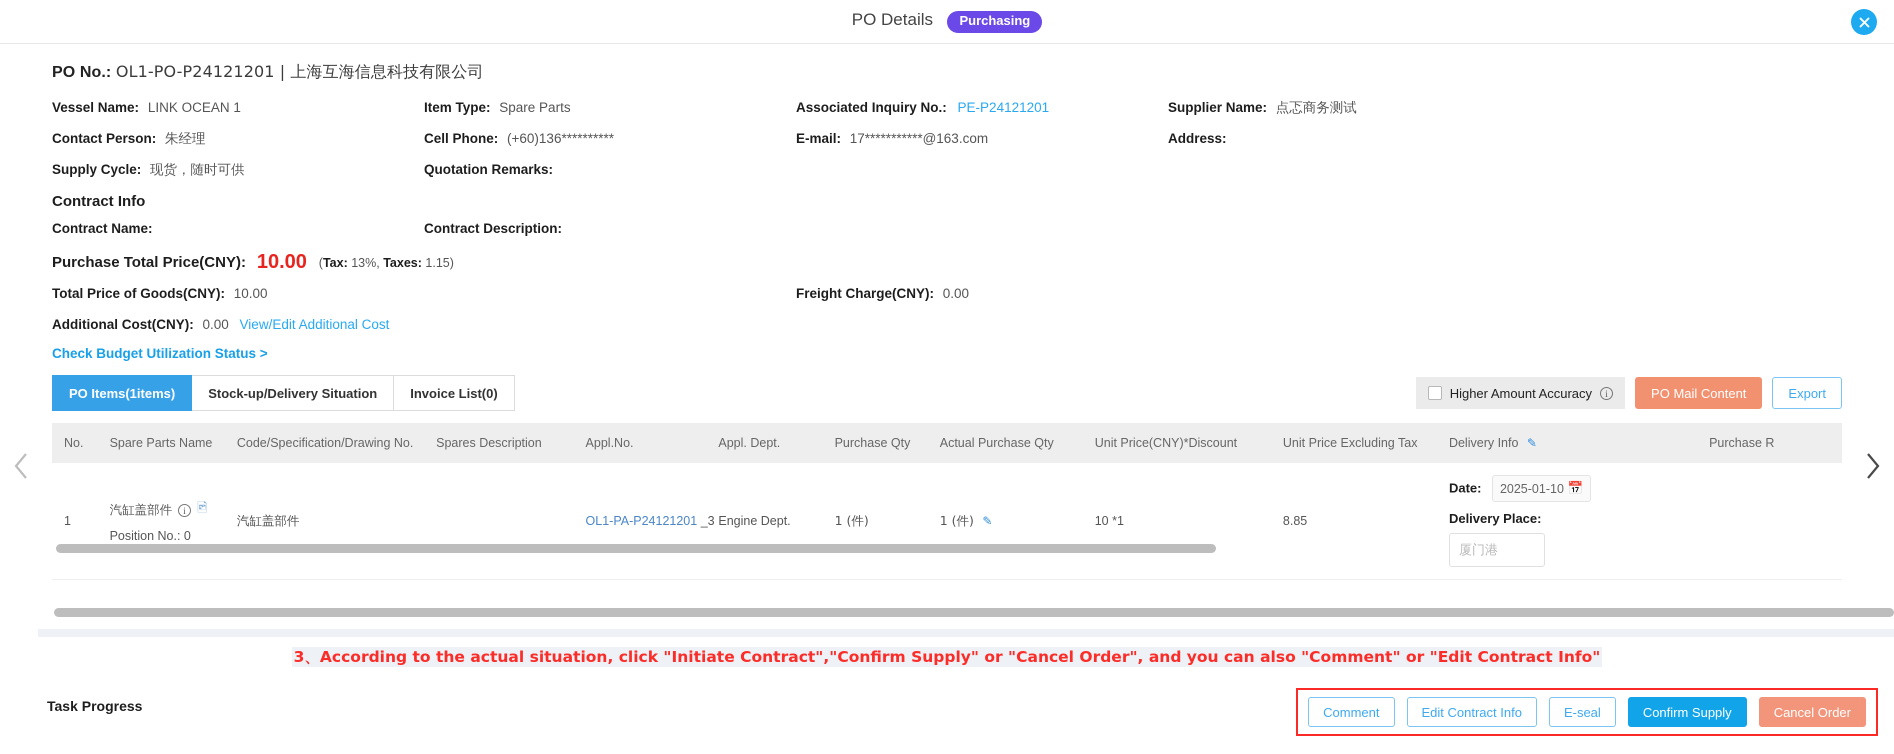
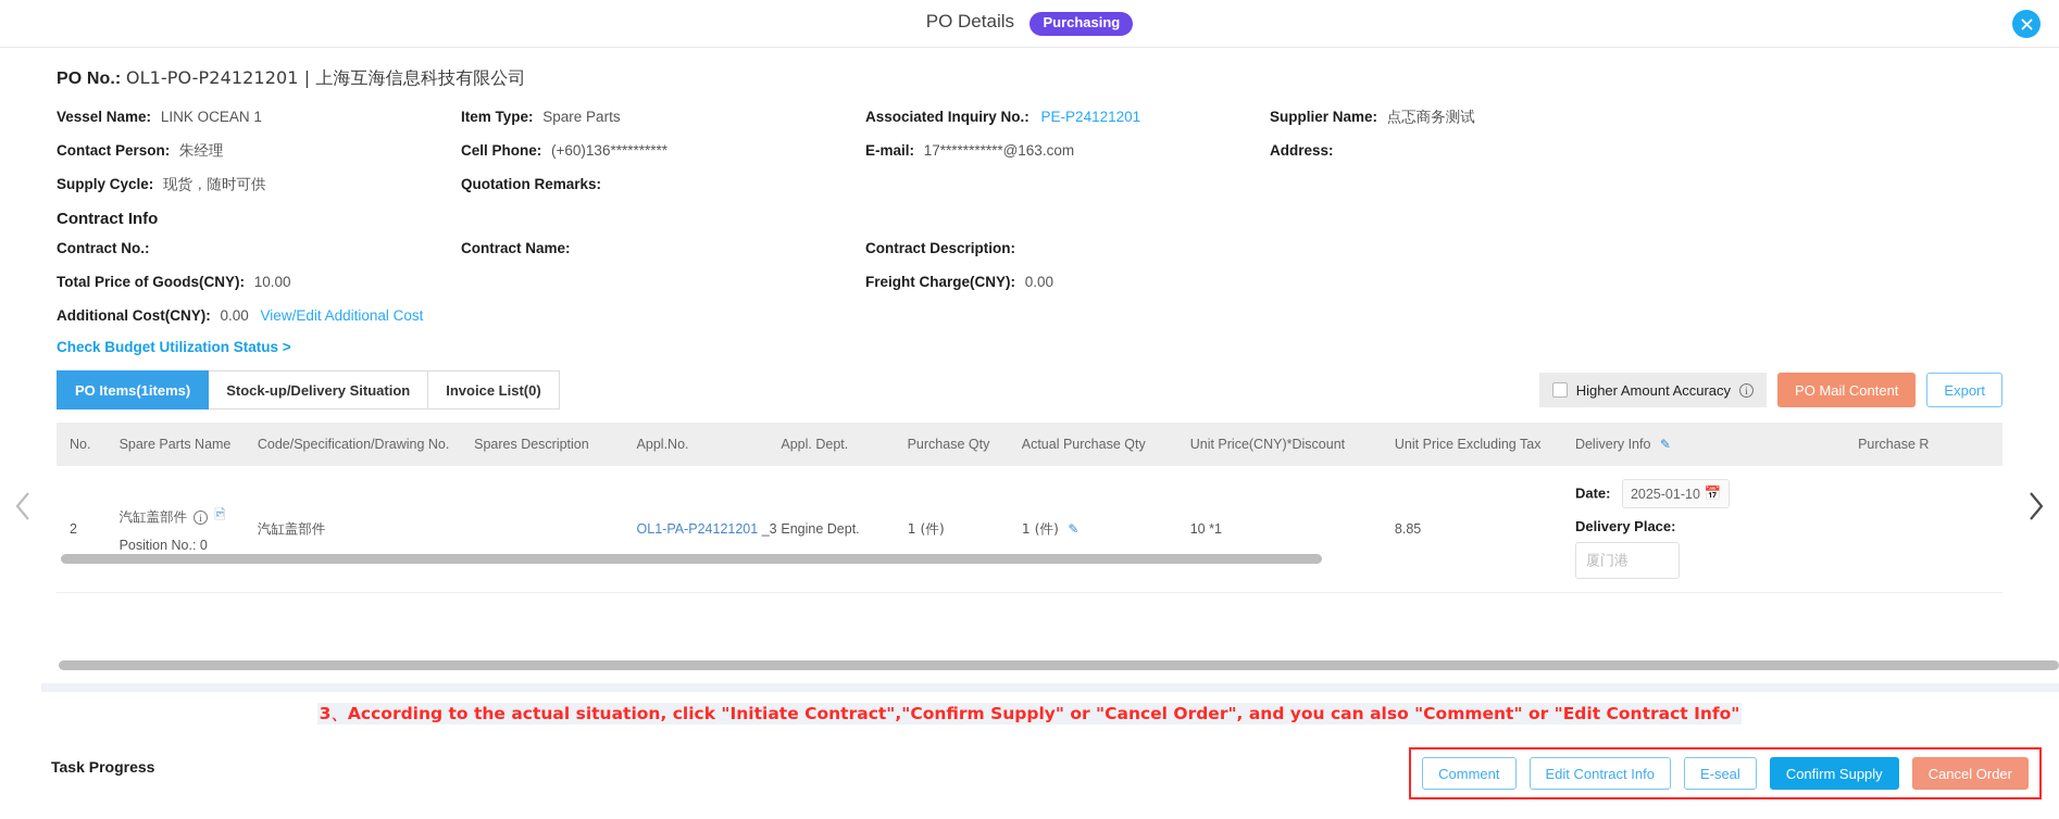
  PO Details Purchasing
  PO No.: OL1-PO-P24121201 | 上海互海信息科技有限公司
  Vessel Name: LINK OCEAN 1
  Item Type: Spare Parts
  Associated Inquiry No.: PE-P24121201
  Supplier Name: 点忑商务测试
  Contact Person: 朱经理
  Cell Phone: (+60)136**********
  E-mail: 17***********@163.com
  Address:
  Supply Cycle: 现货，随时可供
  Quotation Remarks:
  Contract Info
+ Contract No.:
  Contract Name:
  Contract Description:
- Purchase Total Price(CNY): 10.00 (Tax: 13%, Taxes: 1.15)
  Total Price of Goods(CNY): 10.00
  Freight Charge(CNY): 0.00
  Additional Cost(CNY): 0.00 View/Edit Additional Cost
  Check Budget Utilization Status >
  PO Items(1items)
  Stock-up/Delivery Situation
  Invoice List(0)
  Higher Amount Accuracy
  i
  PO Mail Content
  Export
  No.	Spare Parts Name	Code/Specification/Drawing No.	Spares Description	Appl.No.	Appl. Dept.	Purchase Qty	Actual Purchase Qty	Unit Price(CNY)*Discount	Unit Price Excluding Tax	Delivery Info ✎	Purchase R
- 1	汽缸盖部件 i 🖻 Position No.: 0	汽缸盖部件		OL1-PA-P24121201 _3	Engine Dept.	1 (件)	1 (件) ✎	10 *1	8.85	Date: 2025-01-10 📅 Delivery Place: 厦门港
+ 2	汽缸盖部件 i 🖻 Position No.: 0	汽缸盖部件		OL1-PA-P24121201 _3	Engine Dept.	1 (件)	1 (件) ✎	10 *1	8.85	Date: 2025-01-10 📅 Delivery Place: 厦门港
  3、According to the actual situation, click "Initiate Contract","Confirm Supply" or "Cancel Order", and you can also "Comment" or "Edit Contract Info"
  Task Progress
  Comment
  Edit Contract Info
  E-seal
  Confirm Supply
  Cancel Order
